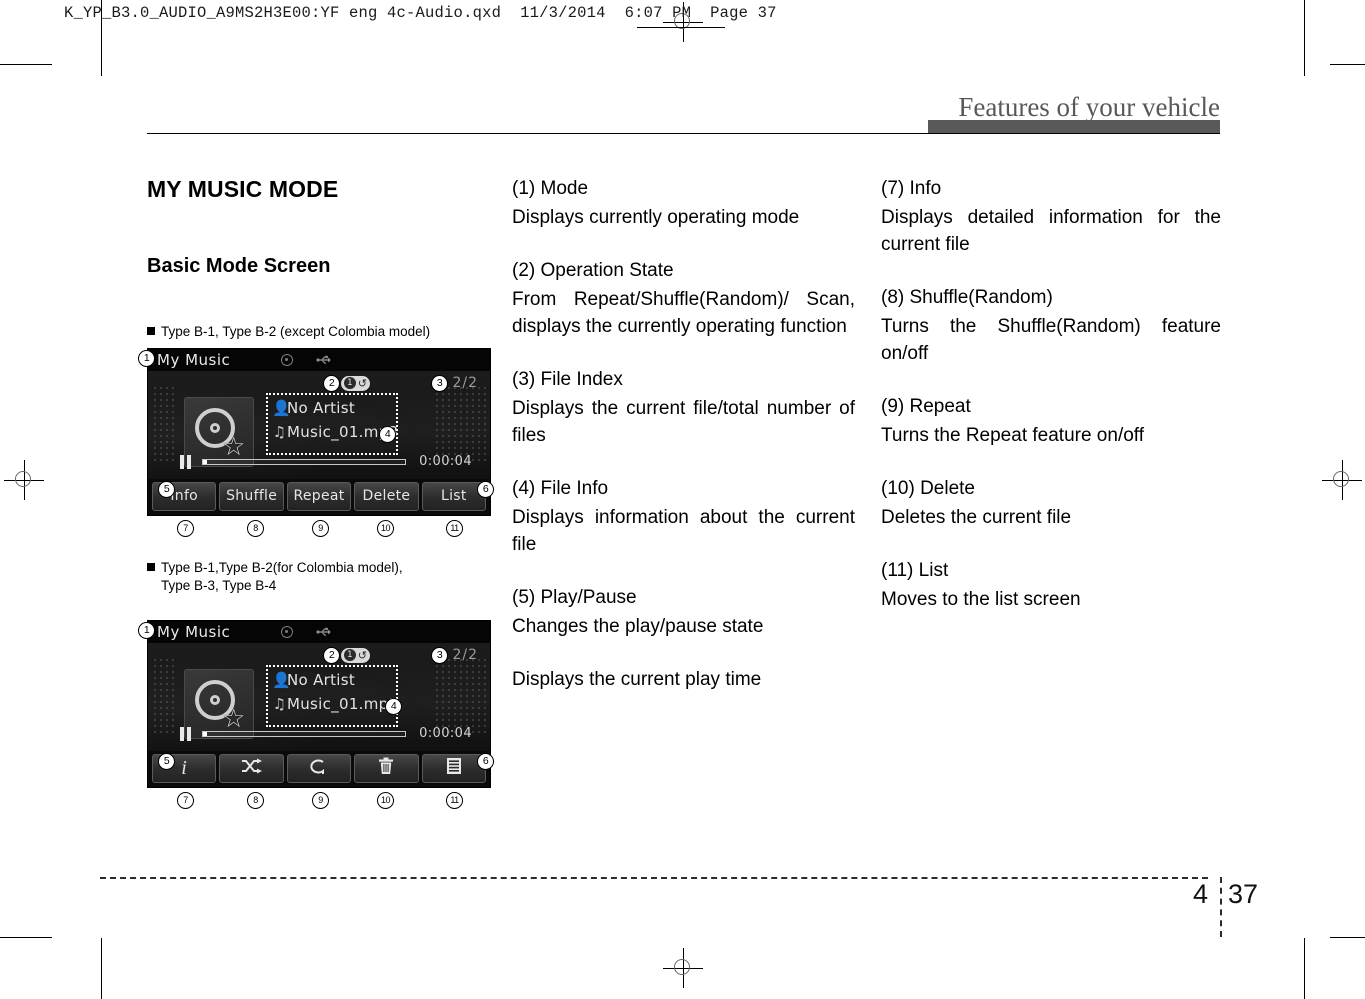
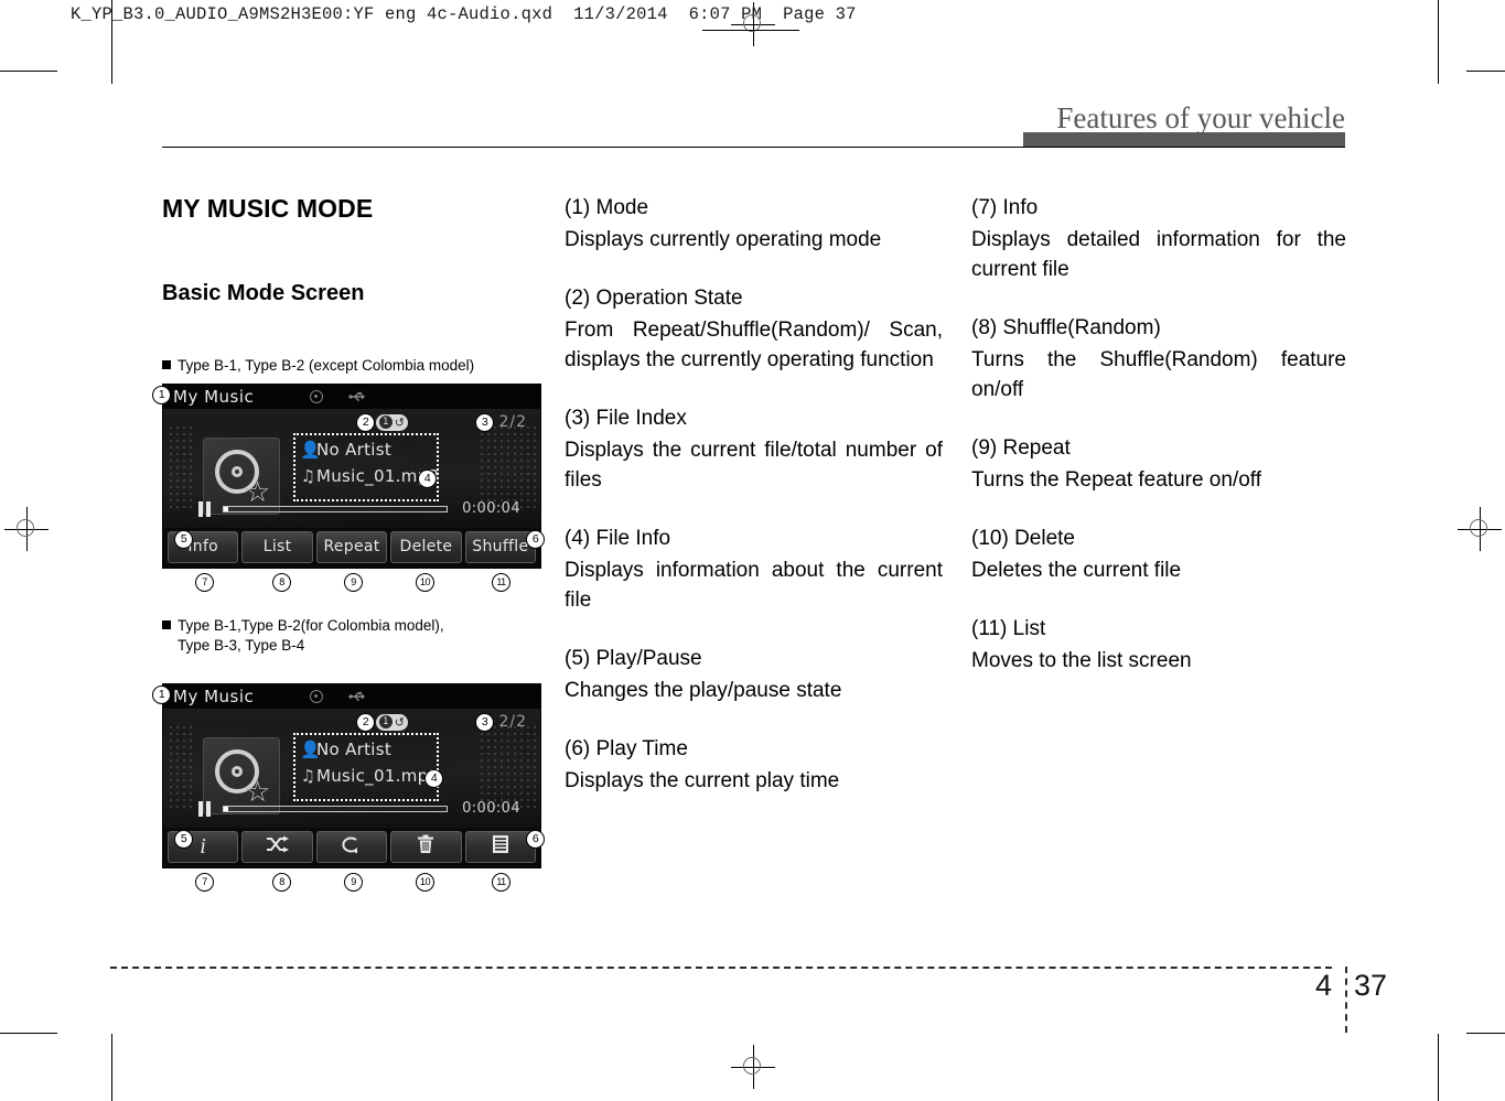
  K_YP_B3.0_AUDIO_A9MS2H3E00:YF eng 4c-Audio.qxd 11/3/2014 6:07 PM Page 37
  Features of your vehicle
  MY MUSIC MODE
  Basic Mode Screen
  Type B-1, Type B-2 (except Colombia model)
  My Music
  1
  ↺
  2/2
  ☆
  👤No Artist
  ♫Music_01.m
  0:00:04
  Info
- Shuffle
+ List
  Repeat
  Delete
- List
+ Shuffle
  1
  2
  3
  4
  5
  6
  7
  8
  9
  10
  11
  Type B-1,Type B-2(for Colombia model),
  Type B-3, Type B-4
  My Music
  1
  ↺
  2/2
  ☆
  👤No Artist
  ♫Music_01.mp
  0:00:04
  i
  1
  2
  3
  4
  5
  6
  7
  8
  9
  10
  11
  (1) Mode
  Displays currently operating mode
  (2) Operation State
  From Repeat/Shuffle(Random)/ Scan, displays the currently operating function
  (3) File Index
  Displays the current file/total number of files
  (4) File Info
  Displays information about the current file
  (5) Play/Pause
  Changes the play/pause state
+ (6) Play Time
  Displays the current play time
  (7) Info
  Displays detailed information for the current file
  (8) Shuffle(Random)
  Turns the Shuffle(Random) feature on/off
  (9) Repeat
  Turns the Repeat feature on/off
  (10) Delete
  Deletes the current file
  (11) List
  Moves to the list screen
  4
  37
